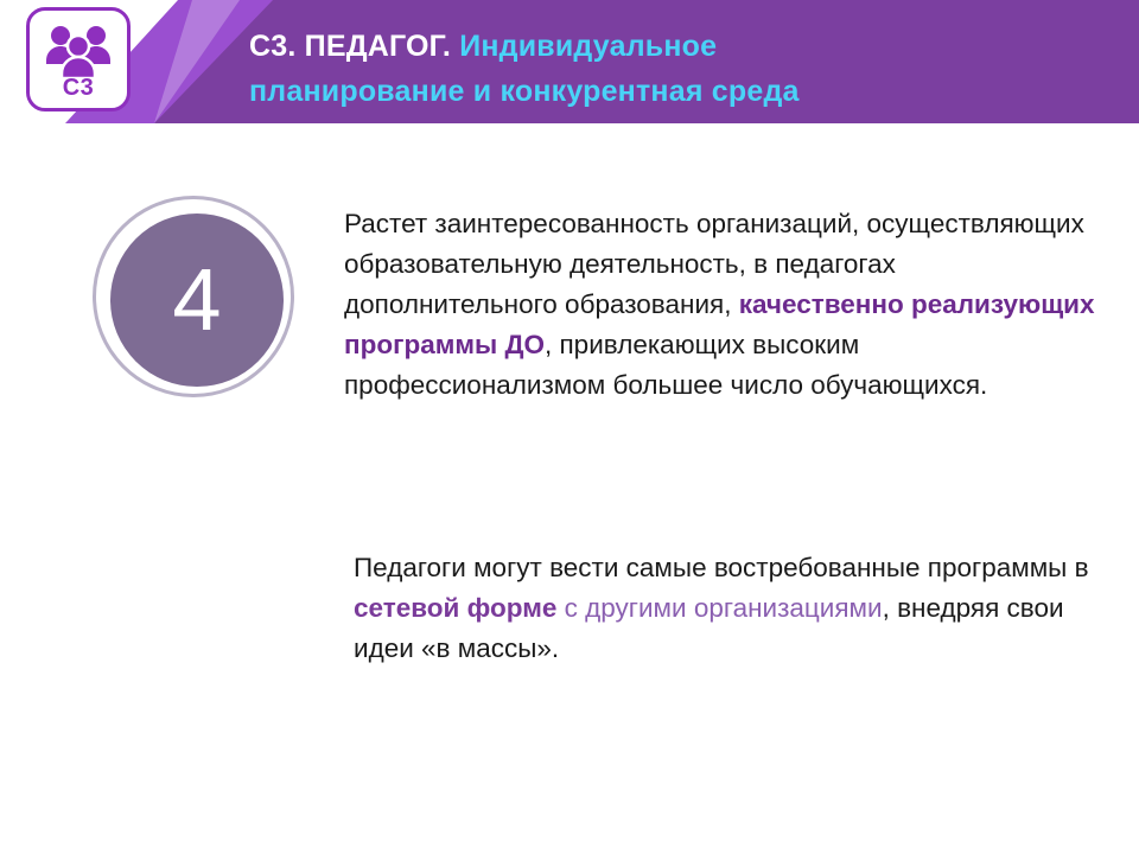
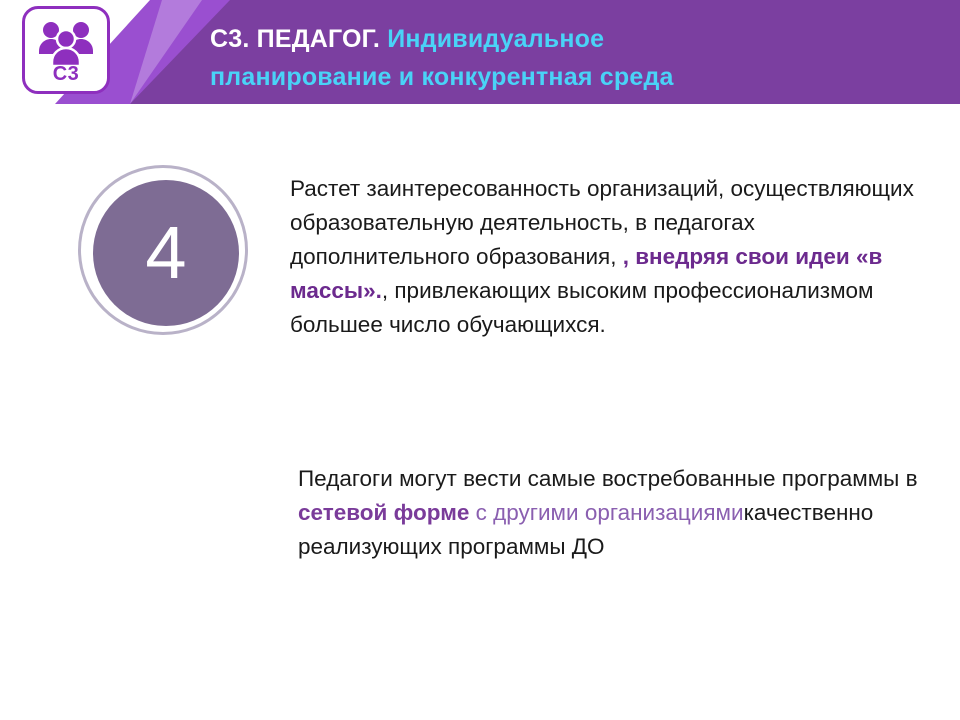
  С3. ПЕДАГОГ. Индивидуальное
  планирование и конкурентная среда
  С3
  4
- Растет заинтересованность организаций, осуществляющих образовательную деятельность, в педагогах дополнительного образования, качественно реализующих программы ДО, привлекающих высоким профессионализмом большее число обучающихся.
+ Растет заинтересованность организаций, осуществляющих образовательную деятельность, в педагогах дополнительного образования, , внедряя свои идеи «в массы»., привлекающих высоким профессионализмом большее число обучающихся.
- Педагоги могут вести самые востребованные программы в сетевой форме с другими организациями, внедряя свои идеи «в массы».
+ Педагоги могут вести самые востребованные программы в сетевой форме с другими организациямикачественно реализующих программы ДО
